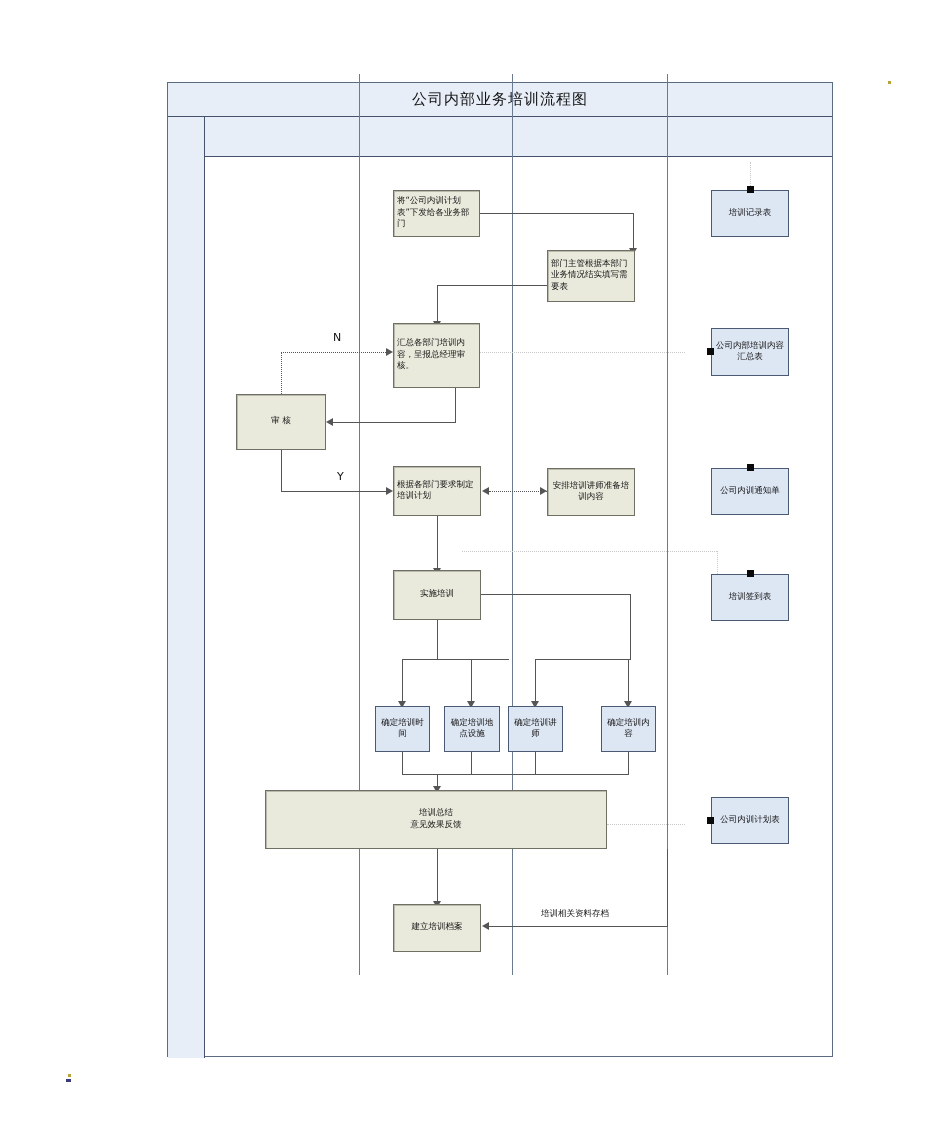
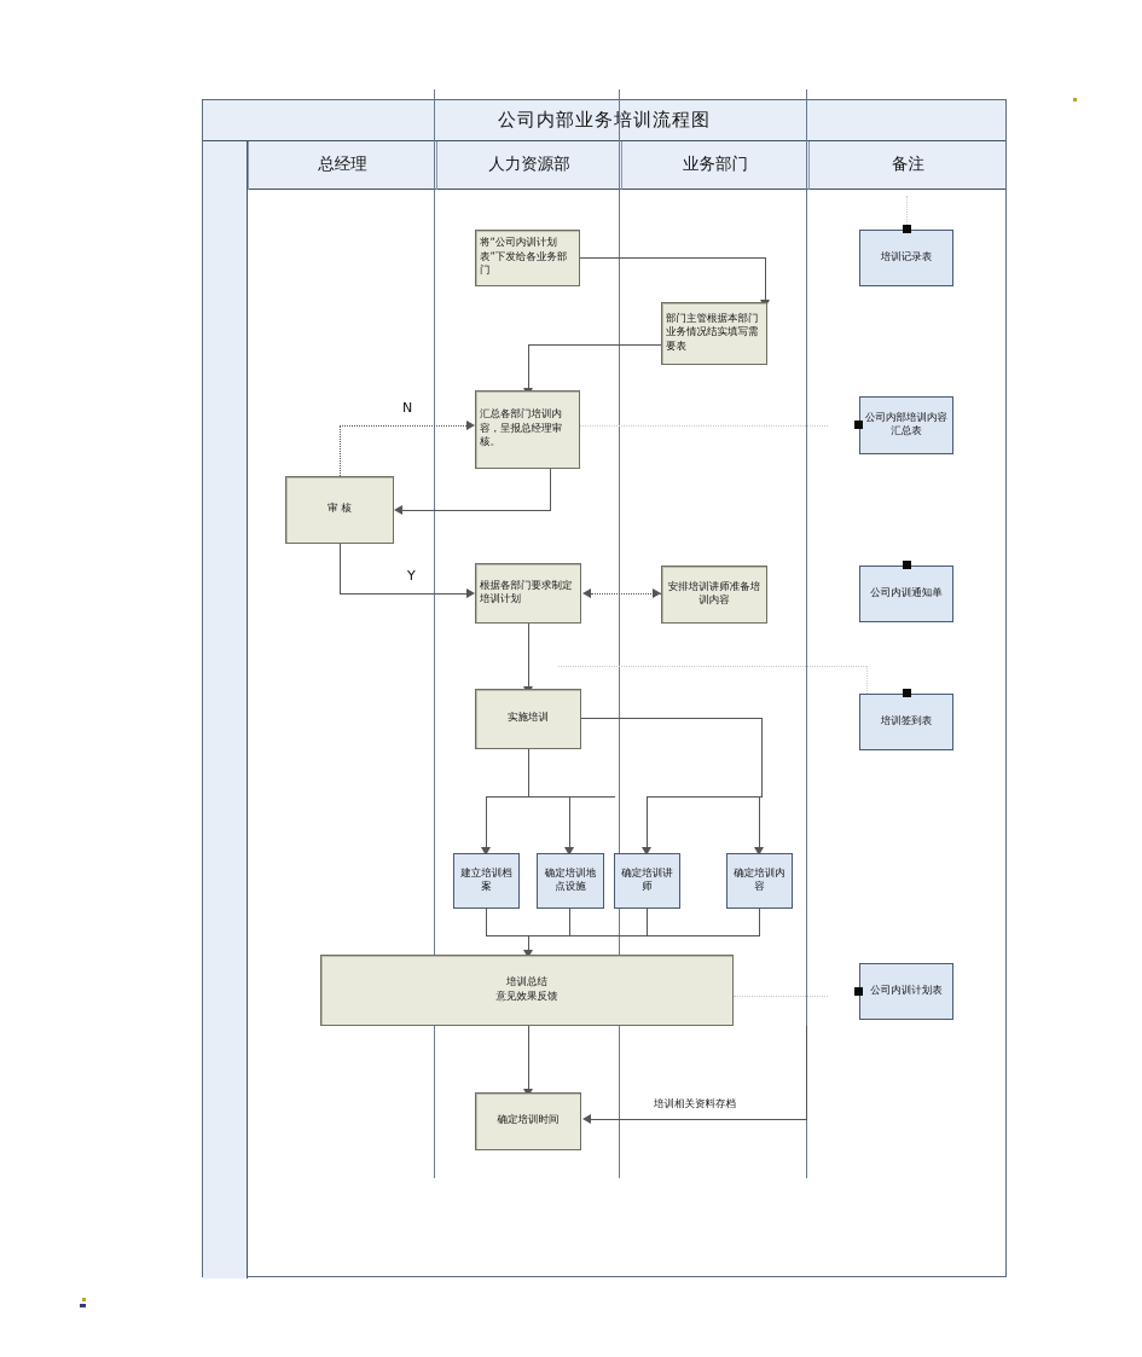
  公司内部业务培训流程图
+ 总经理
+ 人力资源部
+ 业务部门
+ 备注
  N
  Y
  培训相关资料存档
  将“公司内训计划表”下发给各业务部门
  部门主管根据本部门业务情况结实填写需要表
  汇总各部门培训内容，呈报总经理审核。
  审 核
  根据各部门要求制定培训计划
  安排培训讲师准备培训内容
  实施培训
- 确定培训时间
+ 建立培训档案
  确定培训地点设施
  确定培训讲师
  确定培训内容
  培训总结
  意见效果反馈
- 建立培训档案
+ 确定培训时间
  培训记录表
  公司内部培训内容
  汇总表
  公司内训通知单
  培训签到表
  公司内训计划表
